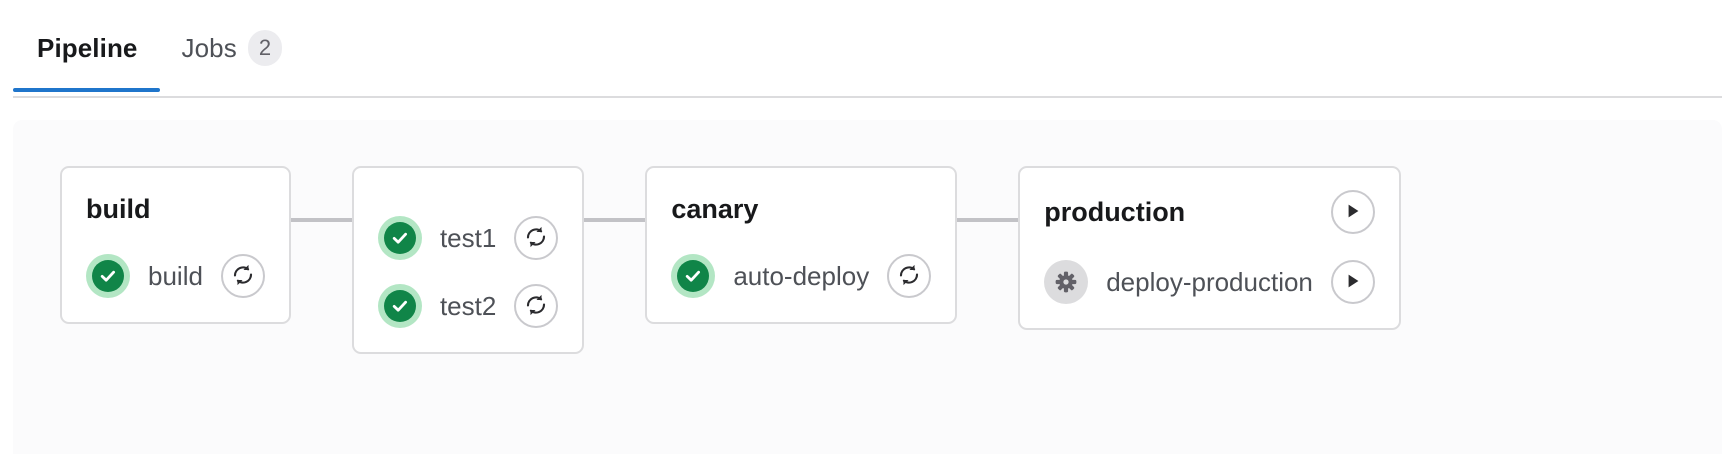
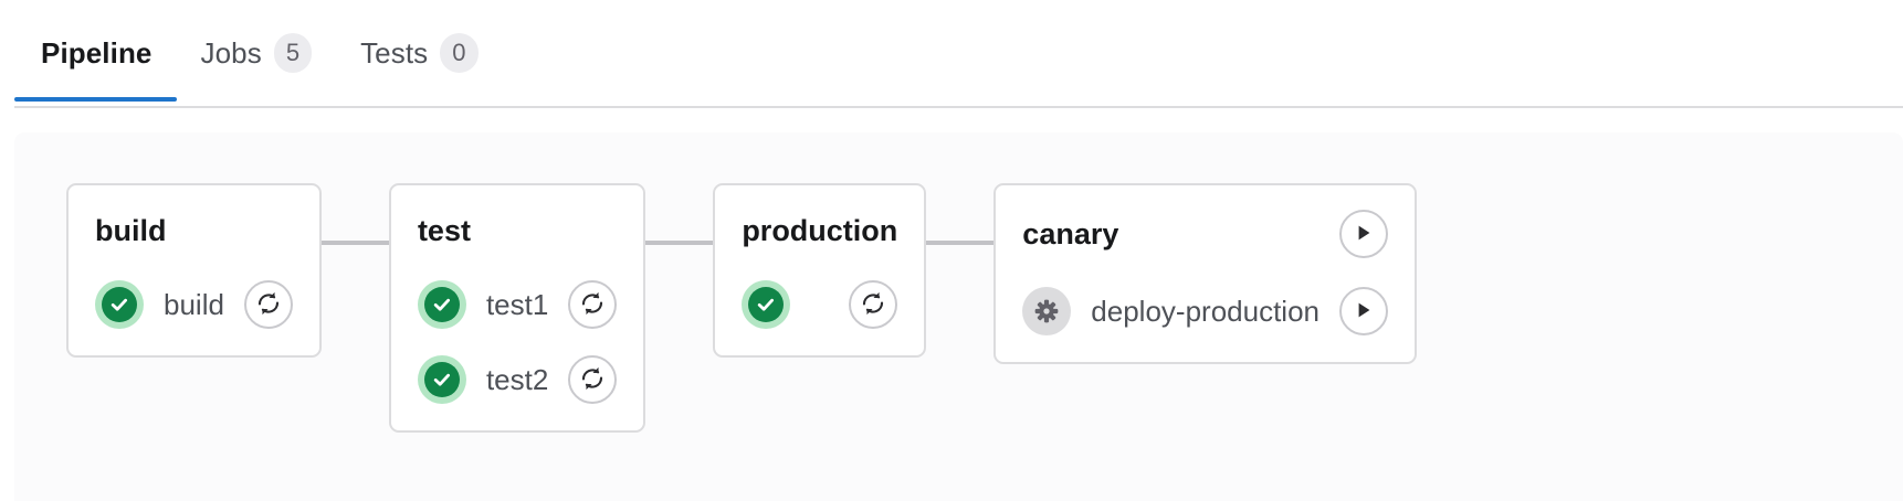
  Pipeline
  Jobs
- 2
+ 5
+ Tests
+ 0
  build
  build
+ test
  test1
  test2
- canary
+ production
- auto-deploy
- production
+ canary
  deploy-production
